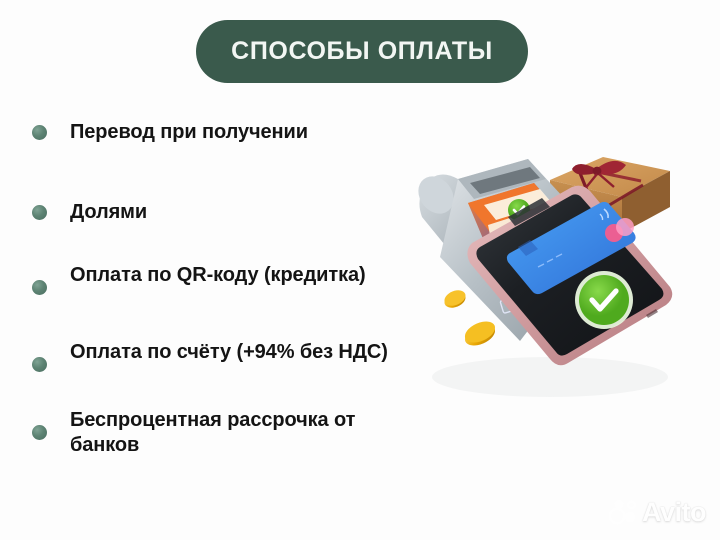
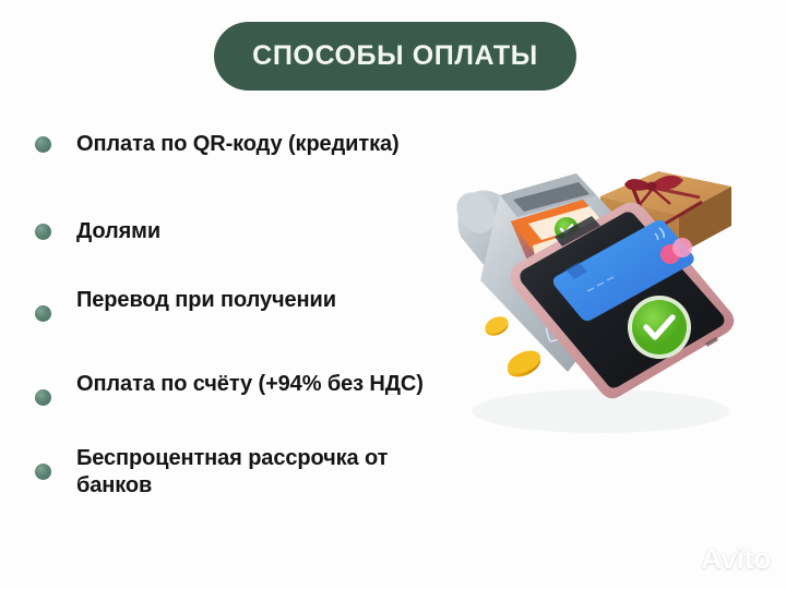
  СПОСОБЫ ОПЛАТЫ
- Перевод при получении
+ Оплата по QR-коду (кредитка)
  Долями
- Оплата по QR-коду (кредитка)
+ Перевод при получении
  Оплата по счёту (+94% без НДС)
  Беспроцентная рассрочка от банков
  Avito
